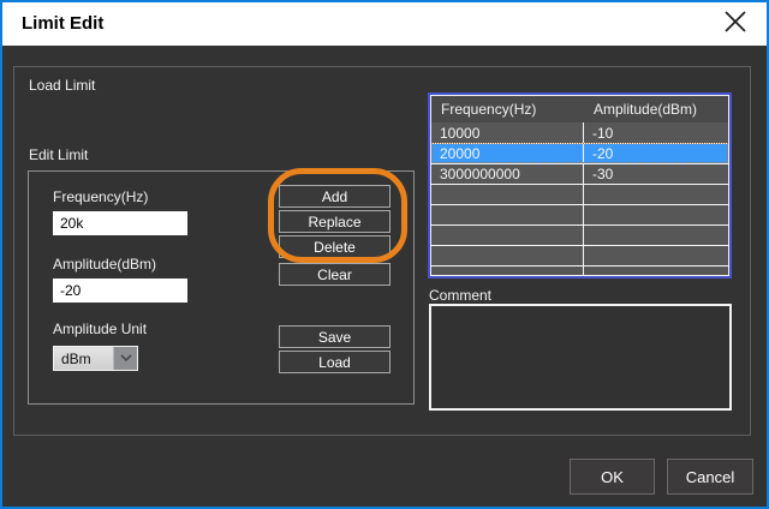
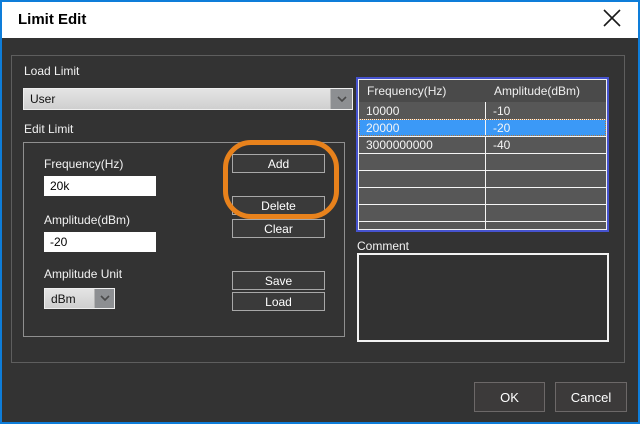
  Limit Edit
  Load Limit
+ User
  Edit Limit
  Frequency(Hz)
  20k
  Amplitude(dBm)
  -20
  Amplitude Unit
  dBm
  Add
- Replace
  Delete
  Clear
  Save
  Load
  Frequency(Hz)
  Amplitude(dBm)
  10000
  -10
  20000
  -20
  3000000000
- -30
+ -40
  Comment
  OK
  Cancel
